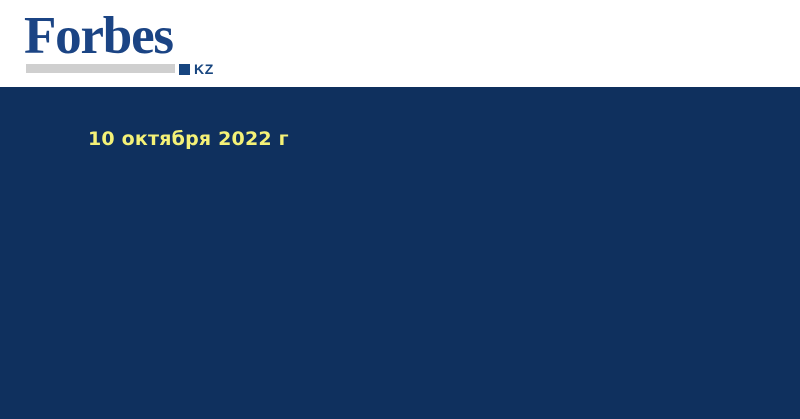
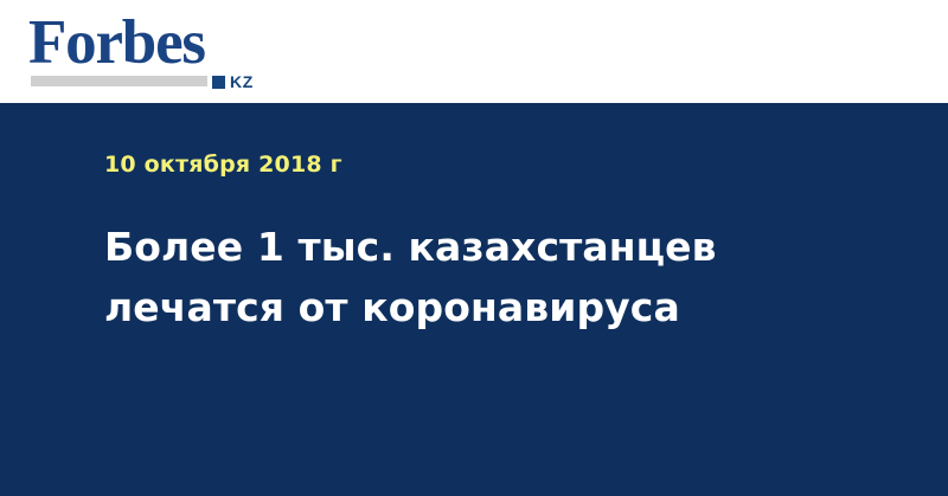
  Forbes
  KZ
- 10 октября 2022 г
+ 10 октября 2018 г
+ Более 1 тыс. казахстанцев лечатся от коронавируса
